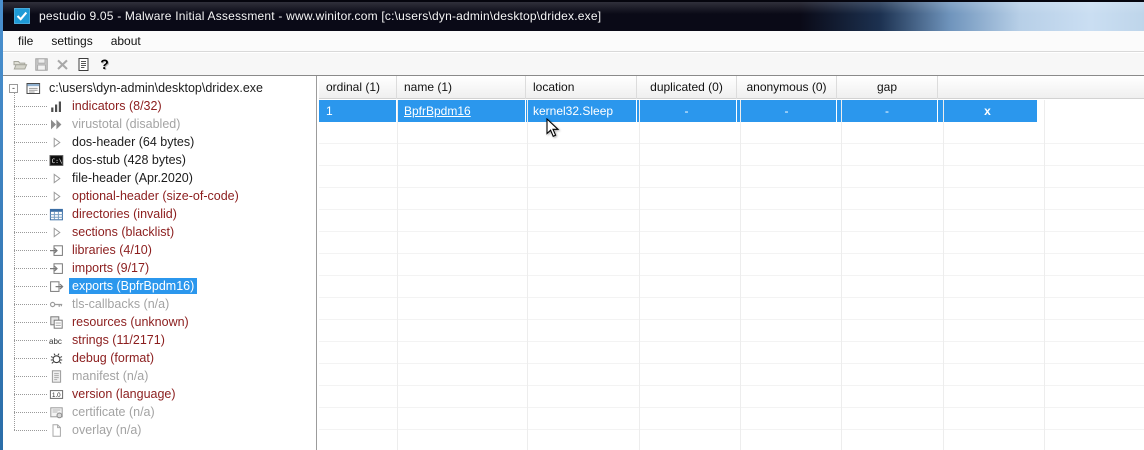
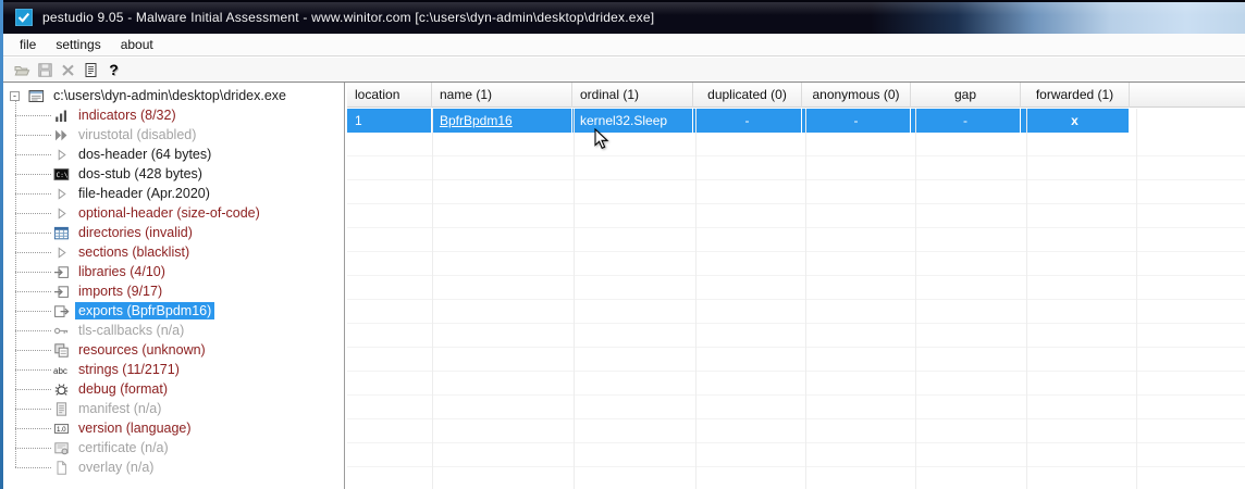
  pestudio 9.05 - Malware Initial Assessment - www.winitor.com [c:\users\dyn-admin\desktop\dridex.exe]
  file
  settings
  about
  ?
  -
  c:\users\dyn-admin\desktop\dridex.exe
  indicators (8/32)
  virustotal (disabled)
  dos-header (64 bytes)
  dos-stub (428 bytes)
  file-header (Apr.2020)
  optional-header (size-of-code)
  directories (invalid)
  sections (blacklist)
  libraries (4/10)
  imports (9/17)
  exports (BpfrBpdm16)
  tls-callbacks (n/a)
  resources (unknown)
  abc
  strings (11/2171)
  debug (format)
  manifest (n/a)
  version (language)
  certificate (n/a)
  overlay (n/a)
- ordinal (1)
+ location
  name (1)
- location
+ ordinal (1)
  duplicated (0)
  anonymous (0)
  gap
+ forwarded (1)
  1
  BpfrBpdm16
  kernel32.Sleep
  -
  -
  -
  x
